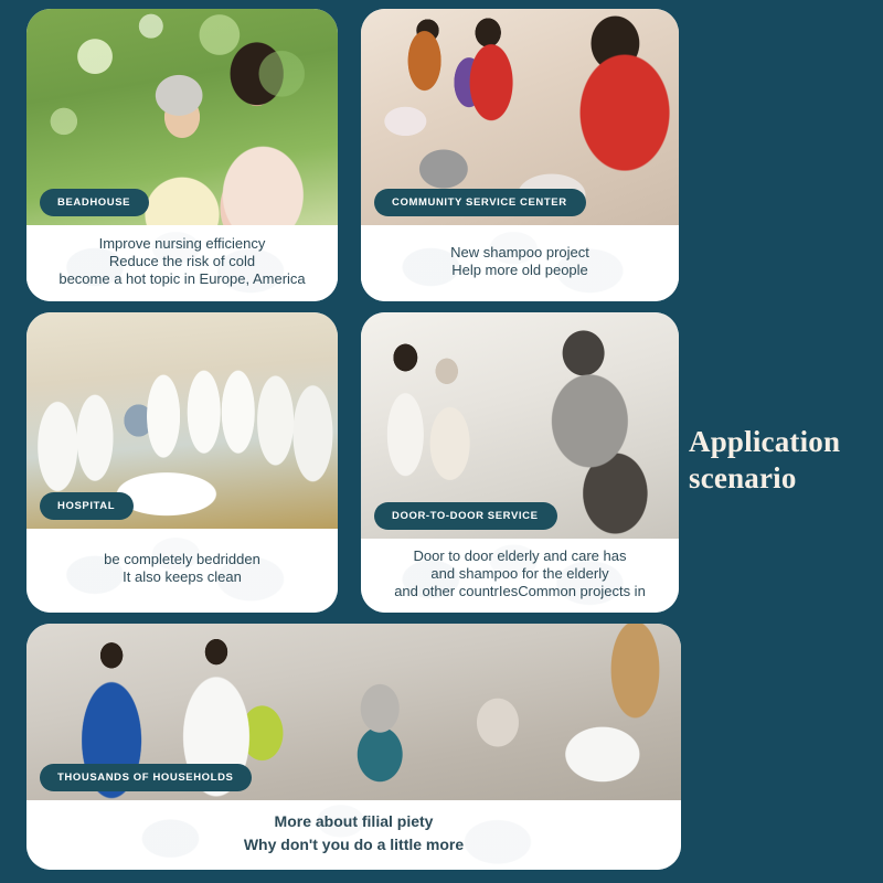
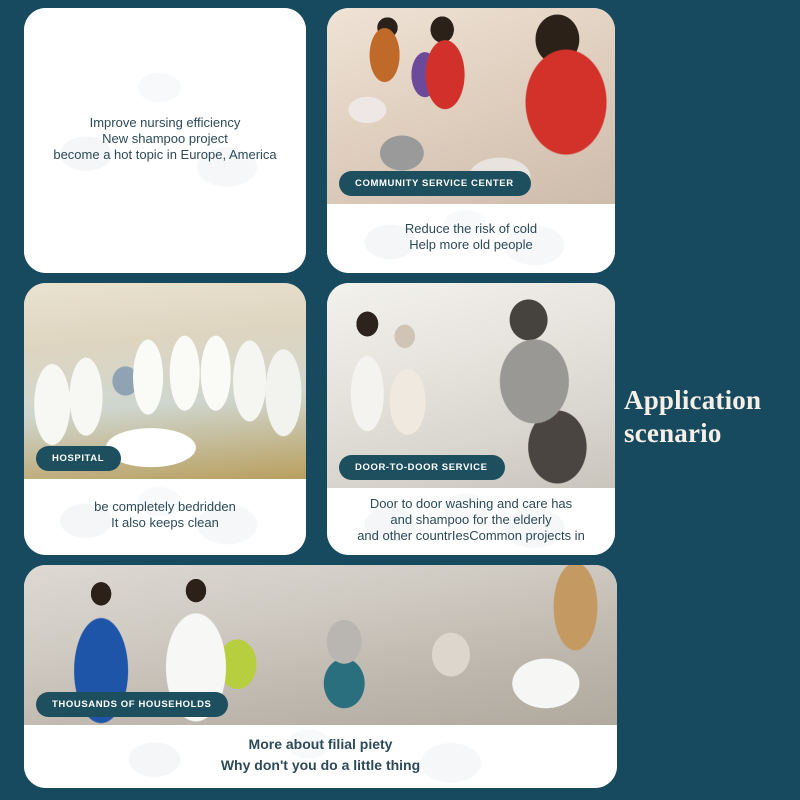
- BEADHOUSE
  Improve nursing efficiency
- Reduce the risk of cold
+ New shampoo project
  become a hot topic in Europe, America
  COMMUNITY SERVICE CENTER
- New shampoo project
+ Reduce the risk of cold
  Help more old people
  HOSPITAL
  be completely bedridden
  It also keeps clean
  DOOR-TO-DOOR SERVICE
- Door to door elderly and care has
+ Door to door washing and care has
  and shampoo for the elderly
  and other countrIesCommon projects in
  THOUSANDS OF HOUSEHOLDS
  More about filial piety
- Why don't you do a little more
+ Why don't you do a little thing
  Application
  scenario
